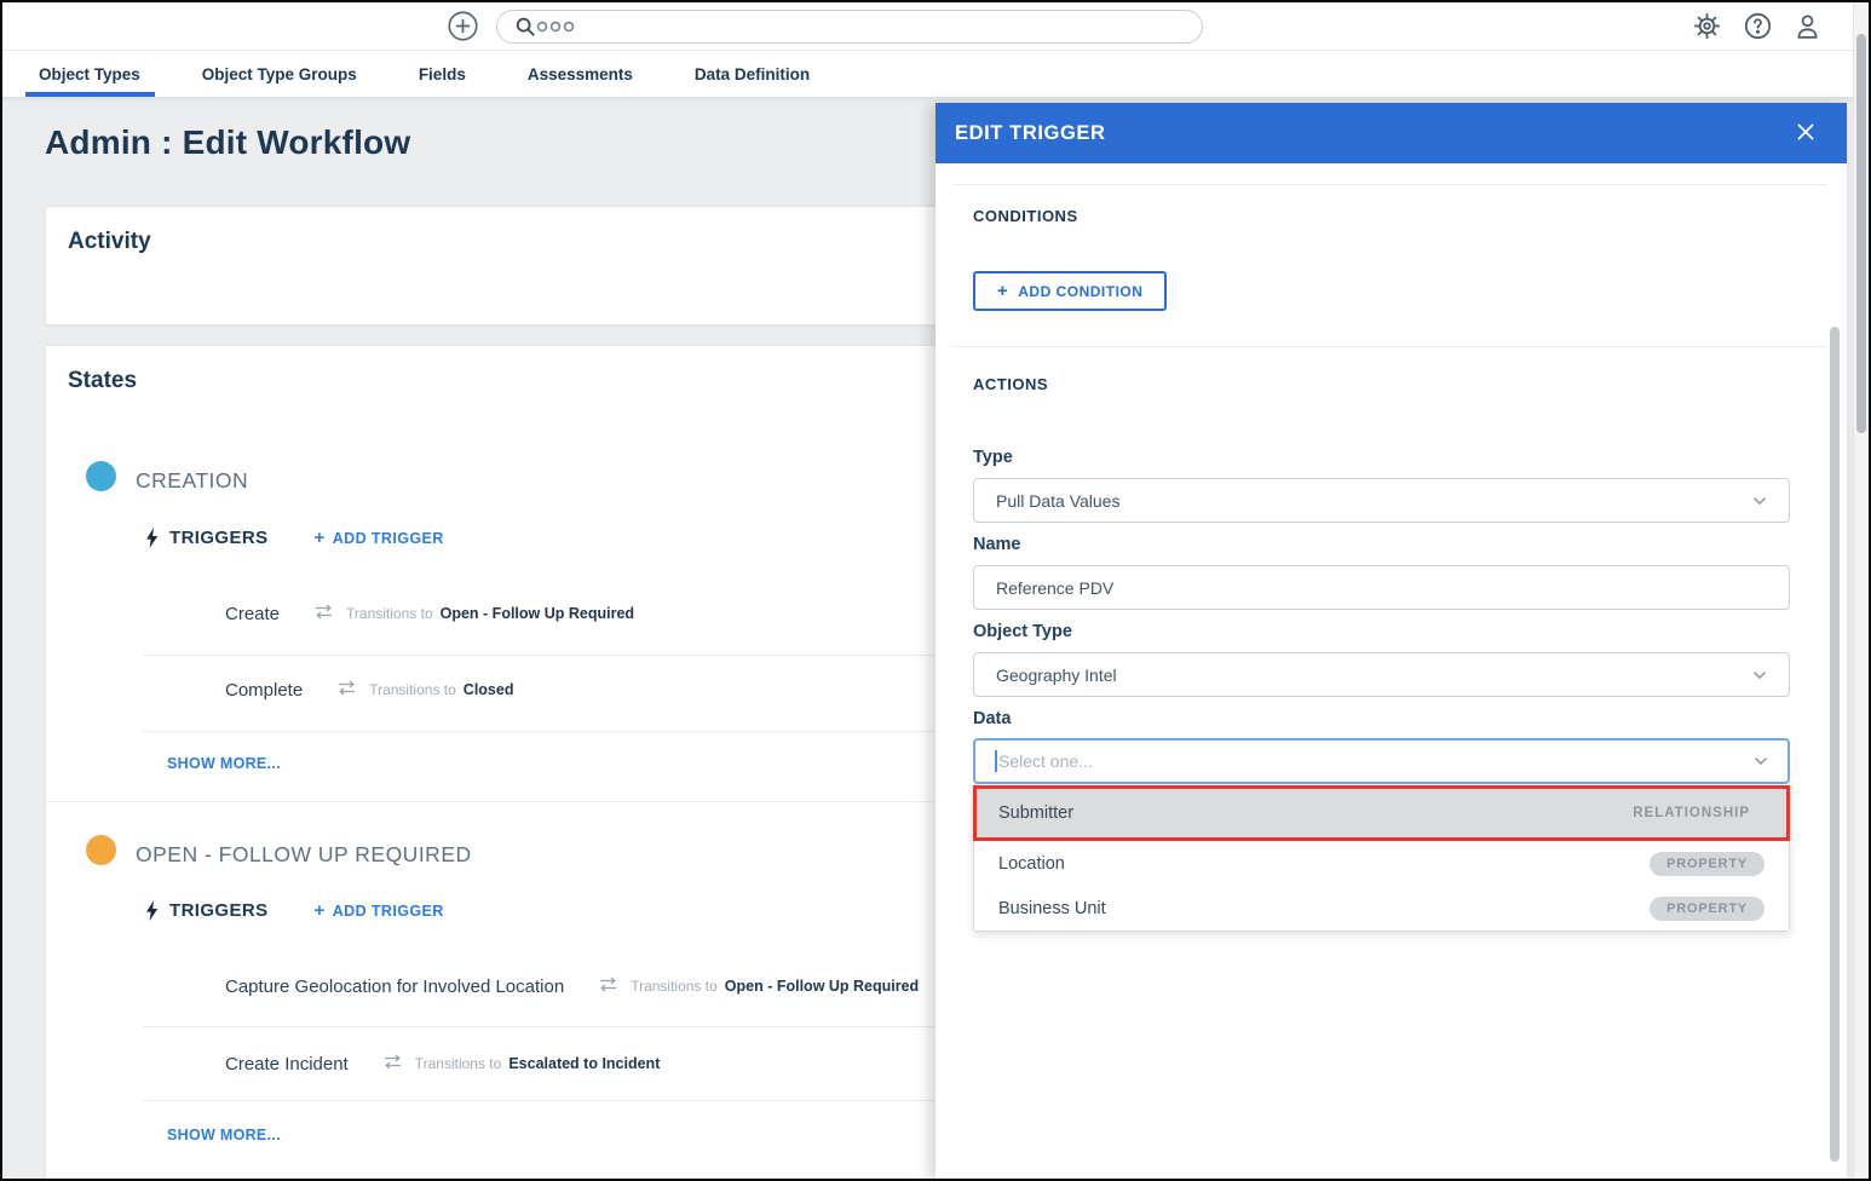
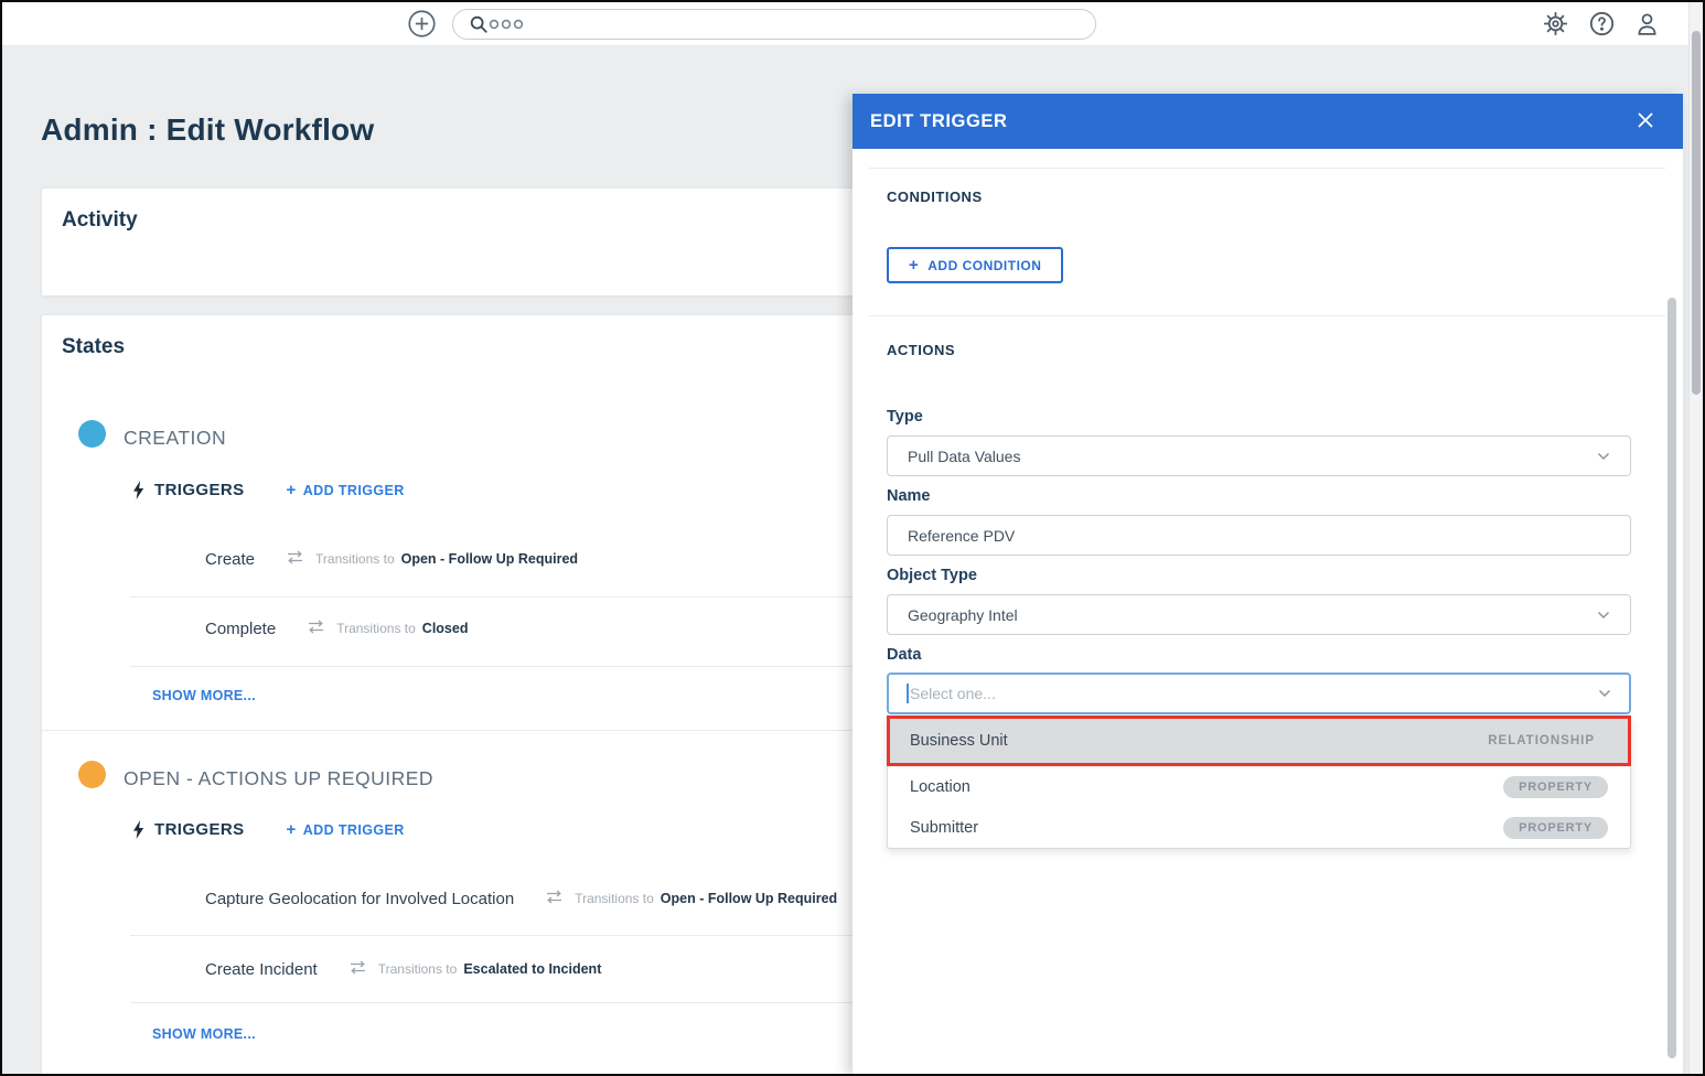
- Object Types
- Object Type Groups
- Fields
- Assessments
- Data Definition
  Admin : Edit Workflow
  Activity
  States
  CREATION
  TRIGGERS
  +
  ADD TRIGGER
  Create
  Transitions to
  Open - Follow Up Required
  Complete
  Transitions to
  Closed
  SHOW MORE...
- OPEN - FOLLOW UP REQUIRED
+ OPEN - ACTIONS UP REQUIRED
  TRIGGERS
  +
  ADD TRIGGER
  Capture Geolocation for Involved Location
  Transitions to
  Open - Follow Up Required
  Create Incident
  Transitions to
  Escalated to Incident
  SHOW MORE...
  EDIT TRIGGER
  CONDITIONS
  +
  ADD CONDITION
  ACTIONS
  Type
  Pull Data Values
  Name
  Reference PDV
  Object Type
  Geography Intel
  Data
  Select one...
- Submitter
+ Business Unit
  RELATIONSHIP
  Location
  PROPERTY
- Business Unit
+ Submitter
  PROPERTY
